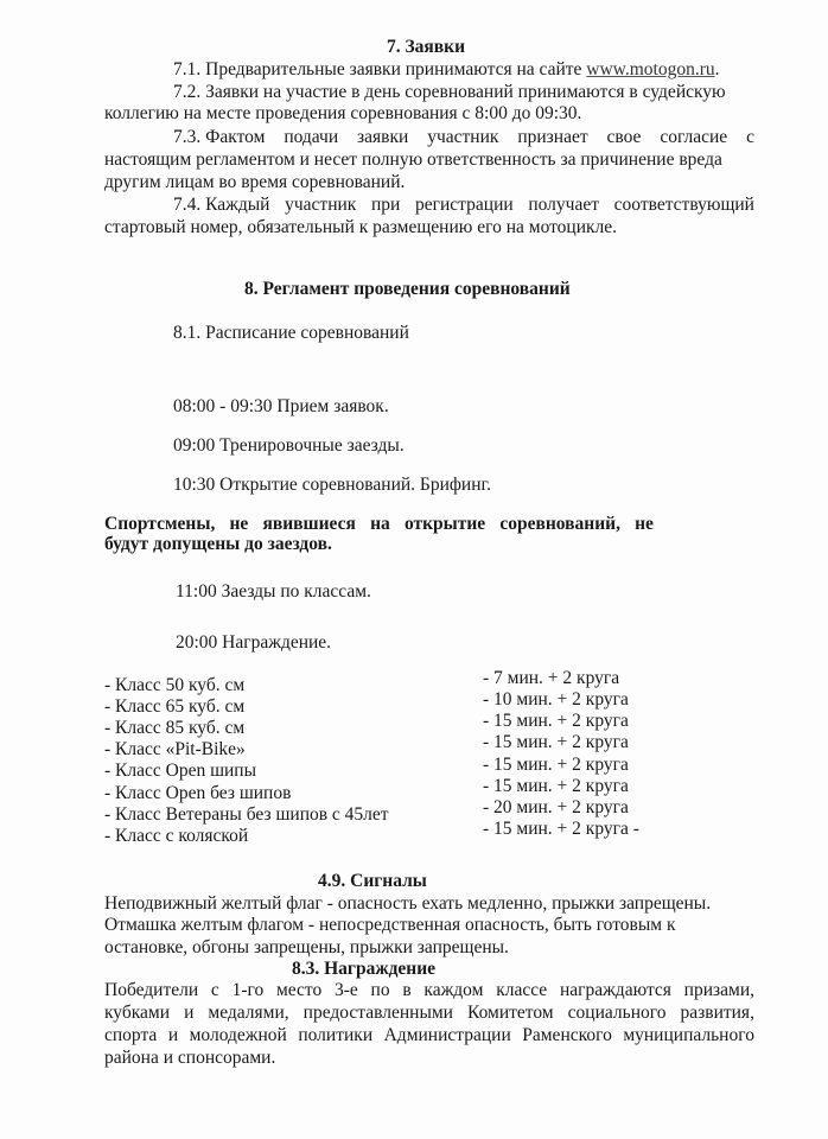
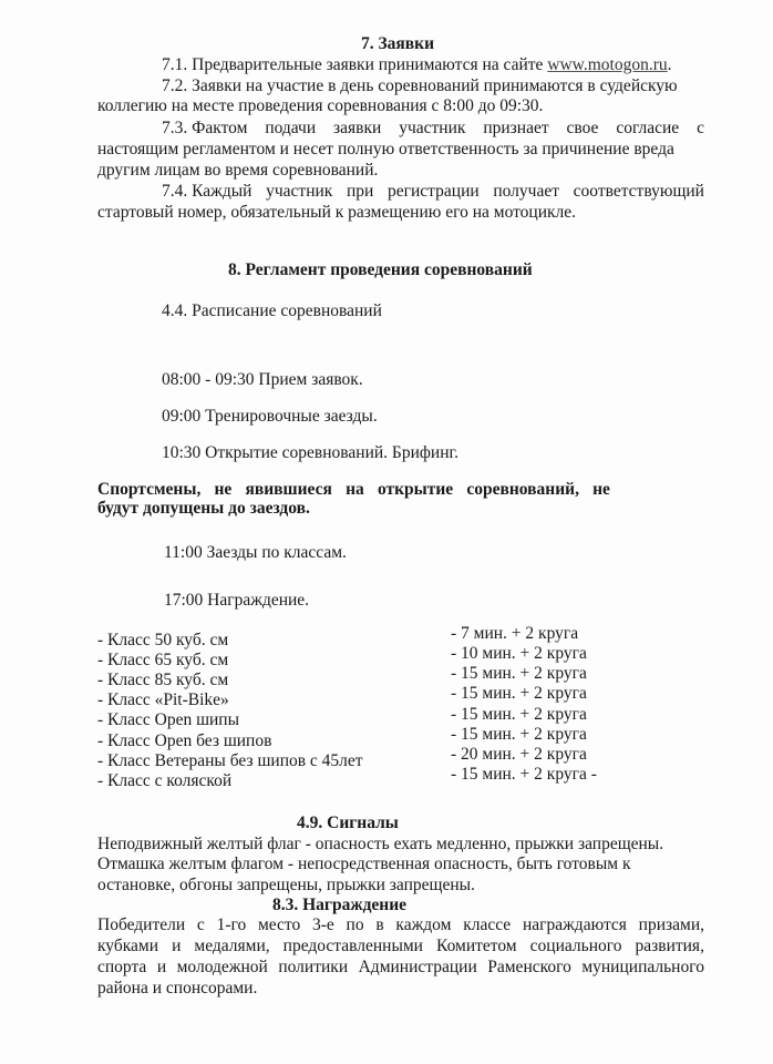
  7. Заявки
  7.1. Предварительные заявки принимаются на сайте www.motogon.ru.
  7.2. Заявки на участие в день соревнований принимаются в судейскую
  коллегию на месте проведения соревнования с 8:00 до 09:30.
  7.3. Фактом
  подачи
  заявки
  участник
  признает
  свое
  согласие
  с
  настоящим регламентом и несет полную ответственность за причинение вреда
  другим лицам во время соревнований.
  7.4. Каждый
  участник
  при
  регистрации
  получает
  соответствующий
  стартовый номер, обязательный к размещению его на мотоцикле.
  8. Регламент проведения соревнований
- 8.1. Расписание соревнований
+ 4.4. Расписание соревнований
  08:00 - 09:30 Прием заявок.
  09:00 Тренировочные заезды.
  10:30 Открытие соревнований. Брифинг.
  Спортсмены,
  не
  явившиеся
  на
  открытие
  соревнований,
  не
  будут допущены до заездов.
  11:00 Заезды по классам.
- 20:00 Награждение.
+ 17:00 Награждение.
  - Класс 50 куб. см
  - Класс 65 куб. см
  - Класс 85 куб. см
  - Класс «Pit-Bike»
  - Класс Open шипы
  - Класс Open без шипов
  - Класс Ветераны без шипов с 45лет
  - Класс с коляской
  - 7 мин. + 2 круга
  - 10 мин. + 2 круга
  - 15 мин. + 2 круга
  - 15 мин. + 2 круга
  - 15 мин. + 2 круга
  - 15 мин. + 2 круга
  - 20 мин. + 2 круга
  - 15 мин. + 2 круга -
  4.9. Сигналы
  Неподвижный желтый флаг - опасность ехать медленно, прыжки запрещены.
  Отмашка желтым флагом - непосредственная опасность, быть готовым к
  остановке, обгоны запрещены, прыжки запрещены.
  8.3. Награждение
  Победители
  с
  1-го
  место
  3-е
  по
  в
  каждом
  классе
  награждаются
  призами,
  кубками
  и
  медалями,
  предоставленными
  Комитетом
  социального
  развития,
  спорта
  и
  молодежной
  политики
  Администрации
  Раменского
  муниципального
  района и спонсорами.
